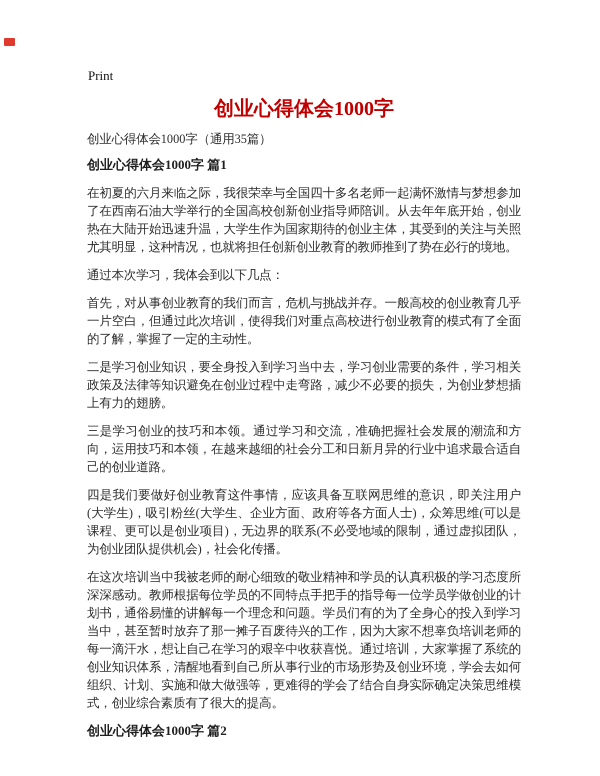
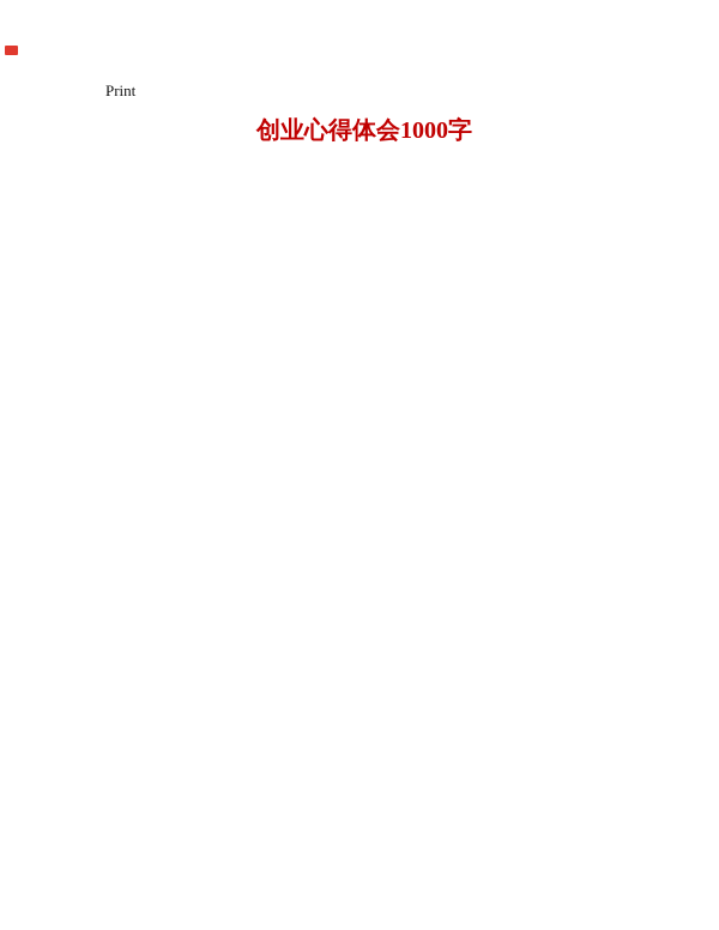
  Print
  创业心得体会1000字
- 创业心得体会1000字（通用35篇）
- 创业心得体会1000字 篇1
- 在初夏的六月来临之际，我很荣幸与全国四十多名老师一起满怀激情与梦想参加了在西南石油大学举行的全国高校创新创业指导师陪训。从去年年底开始，创业热在大陆开始迅速升温，大学生作为国家期待的创业主体，其受到的关注与关照尤其明显，这种情况，也就将担任创新创业教育的教师推到了势在必行的境地。
- 通过本次学习，我体会到以下几点：
- 首先，对从事创业教育的我们而言，危机与挑战并存。一般高校的创业教育几乎一片空白，但通过此次培训，使得我们对重点高校进行创业教育的模式有了全面的了解，掌握了一定的主动性。
- 二是学习创业知识，要全身投入到学习当中去，学习创业需要的条件，学习相关政策及法律等知识避免在创业过程中走弯路，减少不必要的损失，为创业梦想插上有力的翅膀。
- 三是学习创业的技巧和本领。通过学习和交流，准确把握社会发展的潮流和方向，运用技巧和本领，在越来越细的社会分工和日新月异的行业中追求最合适自己的创业道路。
- 四是我们要做好创业教育这件事情，应该具备互联网思维的意识，即关注用户(大学生)，吸引粉丝(大学生、企业方面、政府等各方面人士)，众筹思维(可以是课程、更可以是创业项目)，无边界的联系(不必受地域的限制，通过虚拟团队，为创业团队提供机会)，社会化传播。
- 在这次培训当中我被老师的耐心细致的敬业精神和学员的认真积极的学习态度所深深感动。教师根据每位学员的不同特点手把手的指导每一位学员学做创业的计划书，通俗易懂的讲解每一个理念和问题。学员们有的为了全身心的投入到学习当中，甚至暂时放弃了那一摊子百废待兴的工作，因为大家不想辜负培训老师的每一滴汗水，想让自己在学习的艰辛中收获喜悦。通过培训，大家掌握了系统的创业知识体系，清醒地看到自己所从事行业的市场形势及创业环境，学会去如何组织、计划、实施和做大做强等，更难得的学会了结合自身实际确定决策思维模式，创业综合素质有了很大的提高。
- 创业心得体会1000字 篇2
